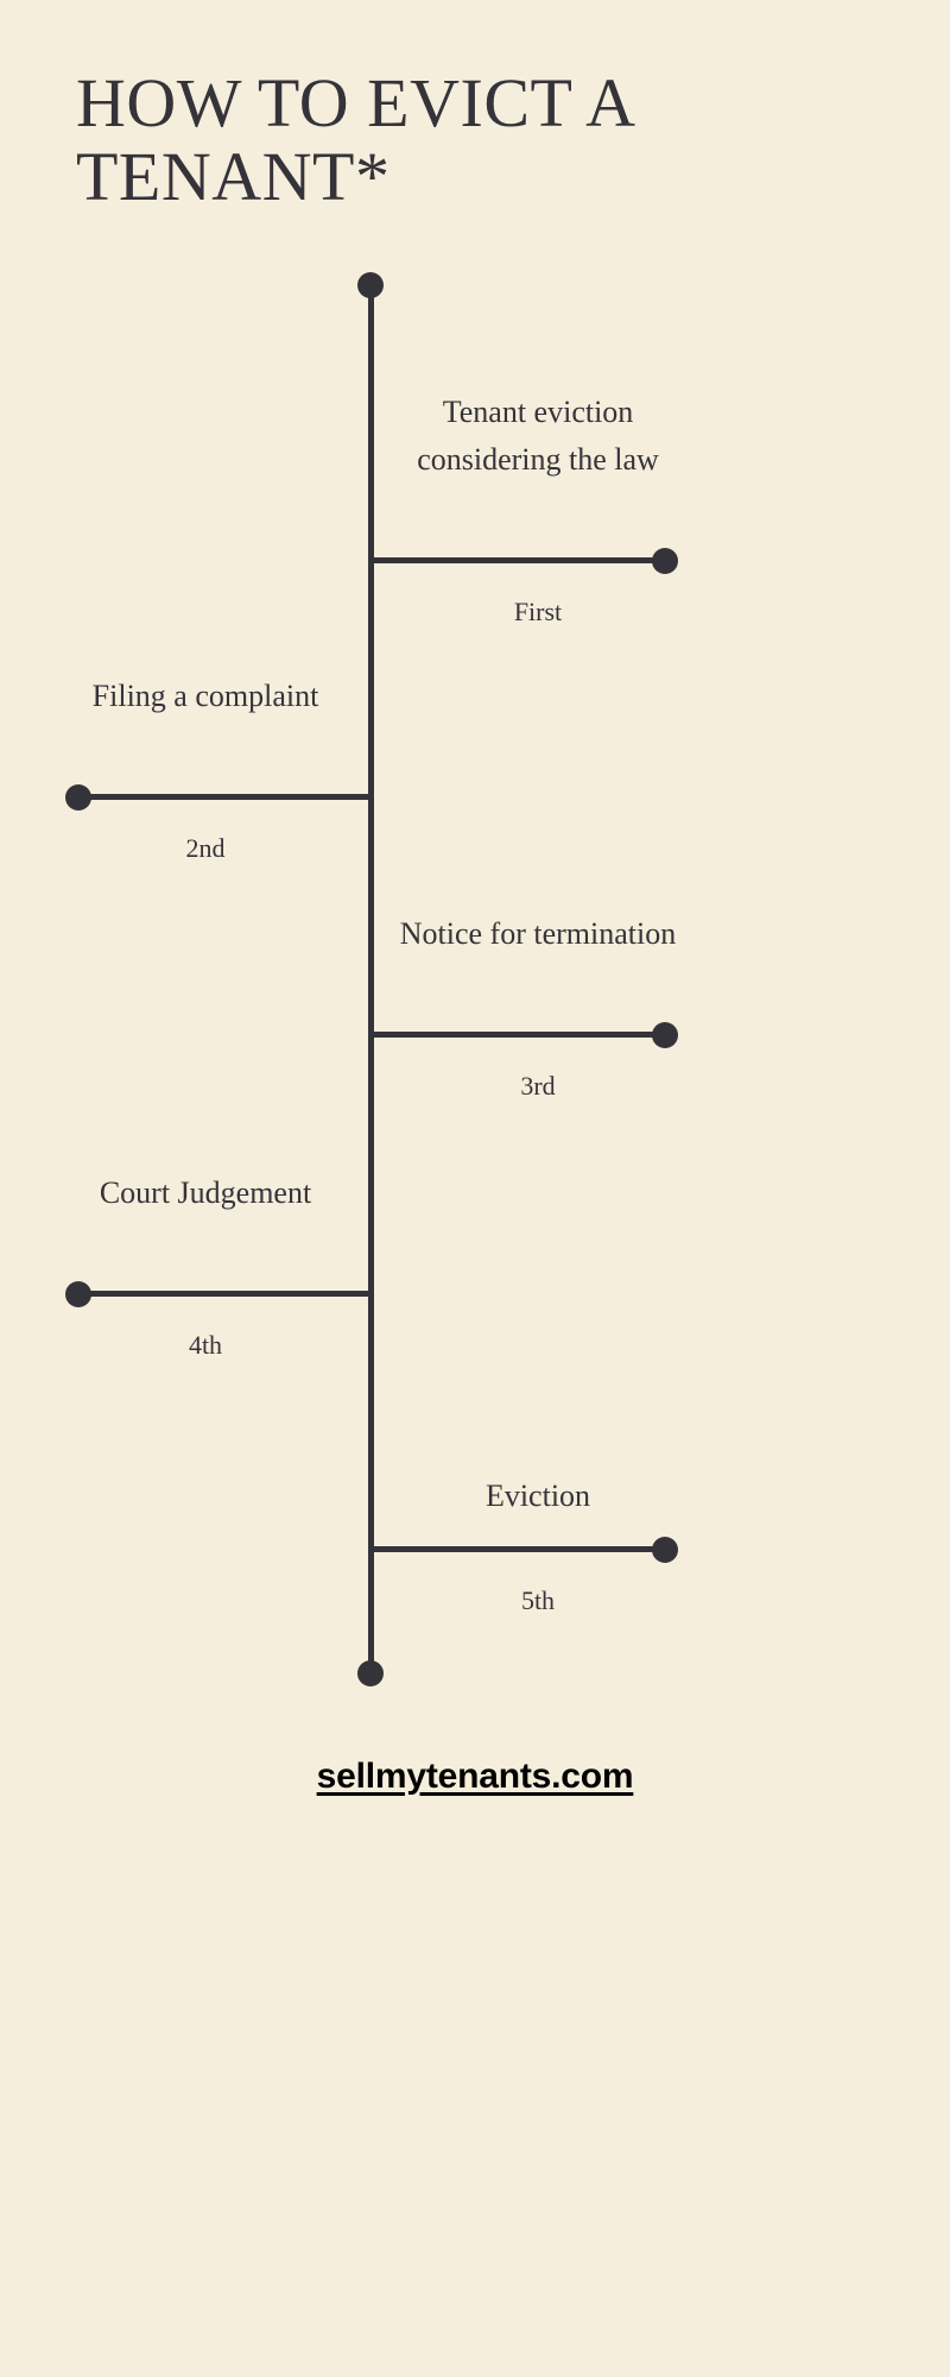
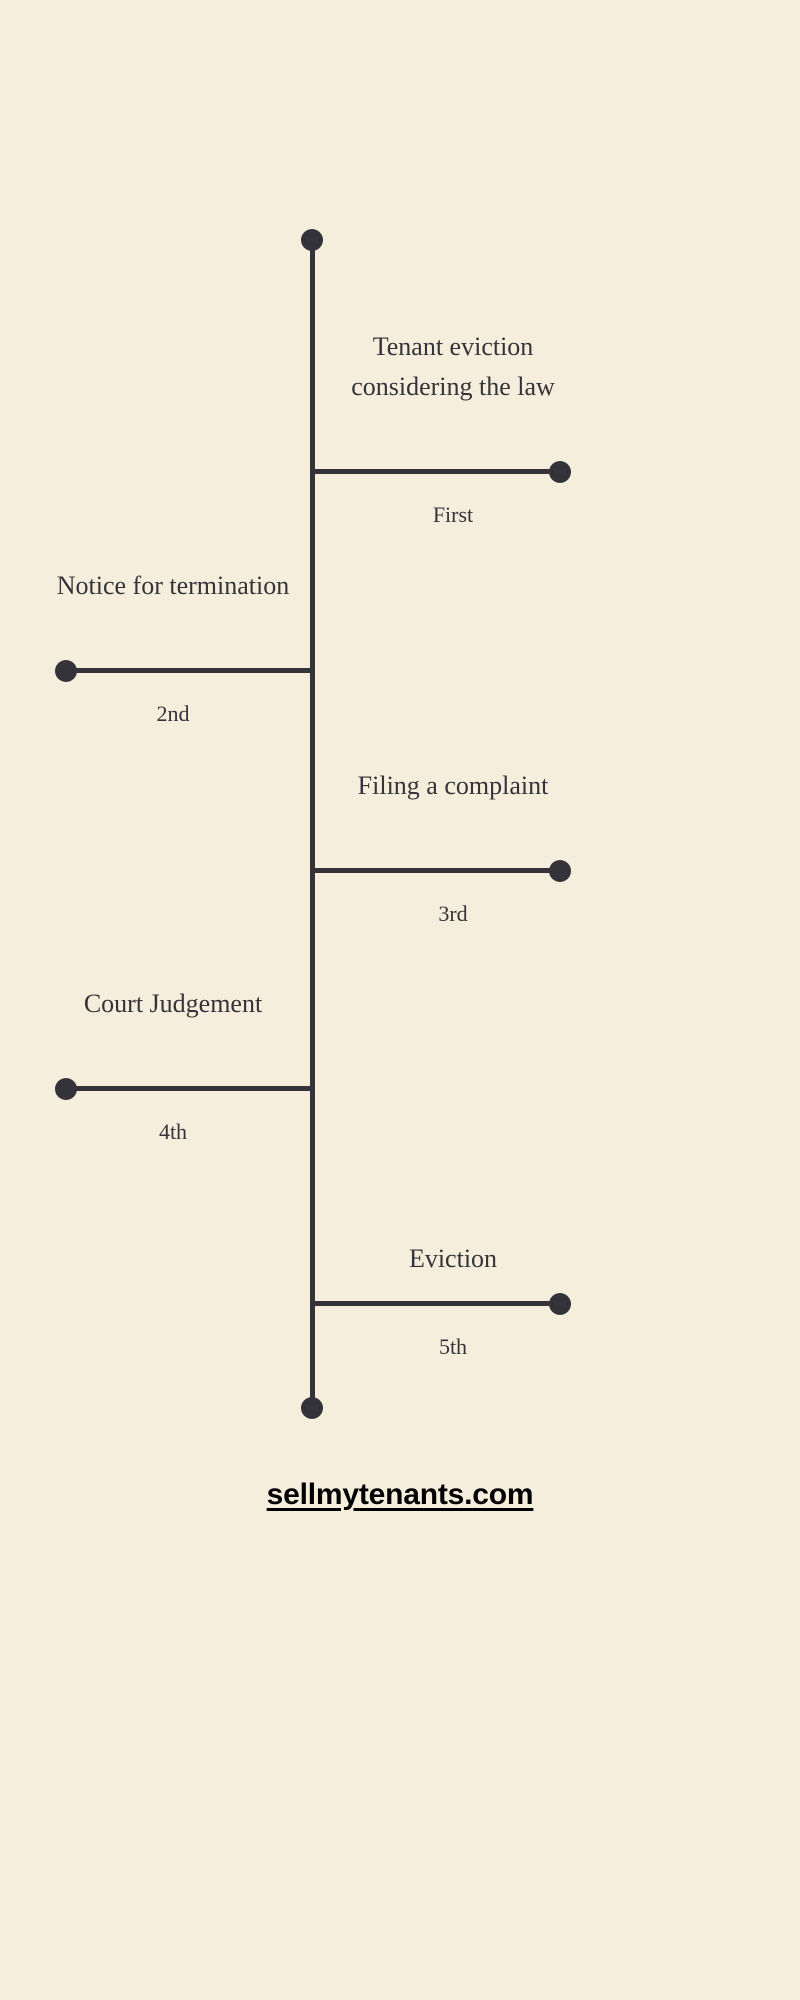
- HOW TO EVICT A TENANT*
  Tenant eviction considering the law
  First
- Filing a complaint
+ Notice for termination
  2nd
- Notice for termination
+ Filing a complaint
  3rd
  Court Judgement
  4th
  Eviction
  5th
  sellmytenants.com
